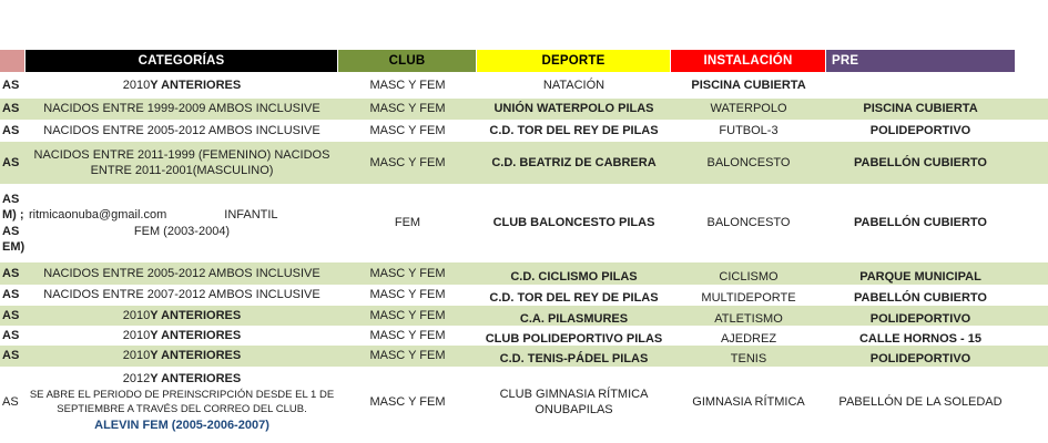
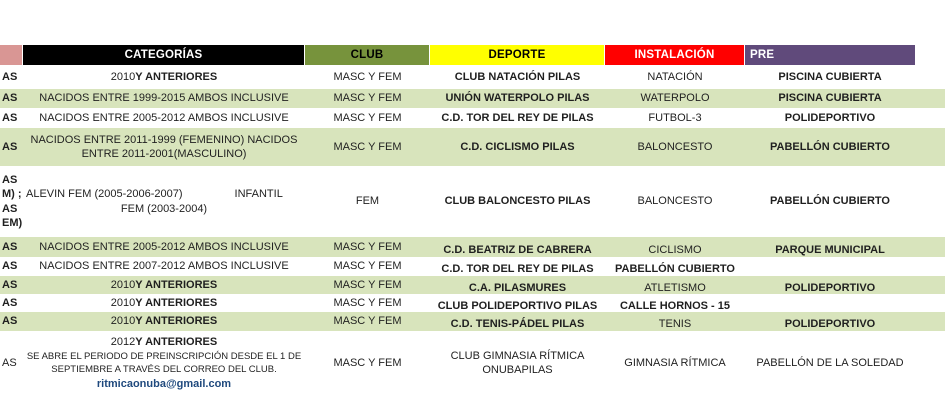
  CATEGORÍAS
  CLUB
  DEPORTE
  INSTALACIÓN
  PRE
  AS
  2010
  Y ANTERIORES
  MASC Y FEM
+ CLUB NATACIÓN PILAS
  NATACIÓN
  PISCINA CUBIERTA
  AS
- NACIDOS ENTRE 1999-2009 AMBOS INCLUSIVE
+ NACIDOS ENTRE 1999-2015 AMBOS INCLUSIVE
  MASC Y FEM
  UNIÓN WATERPOLO PILAS
  WATERPOLO
  PISCINA CUBIERTA
  AS
  NACIDOS ENTRE 2005-2012 AMBOS INCLUSIVE
  MASC Y FEM
  C.D. TOR DEL REY DE PILAS
  FUTBOL-3
  POLIDEPORTIVO
  AS
  NACIDOS ENTRE 2011-1999 (FEMENINO) NACIDOS ENTRE 2011-2001(MASCULINO)
  MASC Y FEM
- C.D. BEATRIZ DE CABRERA
+ C.D. CICLISMO PILAS
  BALONCESTO
  PABELLÓN CUBIERTO
  AS
  M) ;
  AS
  EM)
- ritmicaonuba@gmail.com
+ ALEVIN FEM (2005-2006-2007)
  INFANTIL
  FEM (2003-2004)
  FEM
  CLUB BALONCESTO PILAS
  BALONCESTO
  PABELLÓN CUBIERTO
  AS
  NACIDOS ENTRE 2005-2012 AMBOS INCLUSIVE
  MASC Y FEM
- C.D. CICLISMO PILAS
+ C.D. BEATRIZ DE CABRERA
  CICLISMO
  PARQUE MUNICIPAL
  AS
  NACIDOS ENTRE 2007-2012 AMBOS INCLUSIVE
  MASC Y FEM
  C.D. TOR DEL REY DE PILAS
- MULTIDEPORTE
  PABELLÓN CUBIERTO
  AS
  2010
  Y ANTERIORES
  MASC Y FEM
  C.A. PILASMURES
  ATLETISMO
  POLIDEPORTIVO
  AS
  2010
  Y ANTERIORES
  MASC Y FEM
  CLUB POLIDEPORTIVO PILAS
- AJEDREZ
  CALLE HORNOS - 15
  AS
  2010
  Y ANTERIORES
  MASC Y FEM
  C.D. TENIS-PÁDEL PILAS
  TENIS
  POLIDEPORTIVO
  AS
  2012
  Y ANTERIORES
  SE ABRE EL PERIODO DE PREINSCRIPCIÓN DESDE EL 1 DE SEPTIEMBRE A TRAVÉS DEL CORREO DEL CLUB.
- ALEVIN FEM (2005-2006-2007)
+ ritmicaonuba@gmail.com
  MASC Y FEM
  CLUB GIMNASIA RÍTMICA ONUBAPILAS
  GIMNASIA RÍTMICA
  PABELLÓN DE LA SOLEDAD
